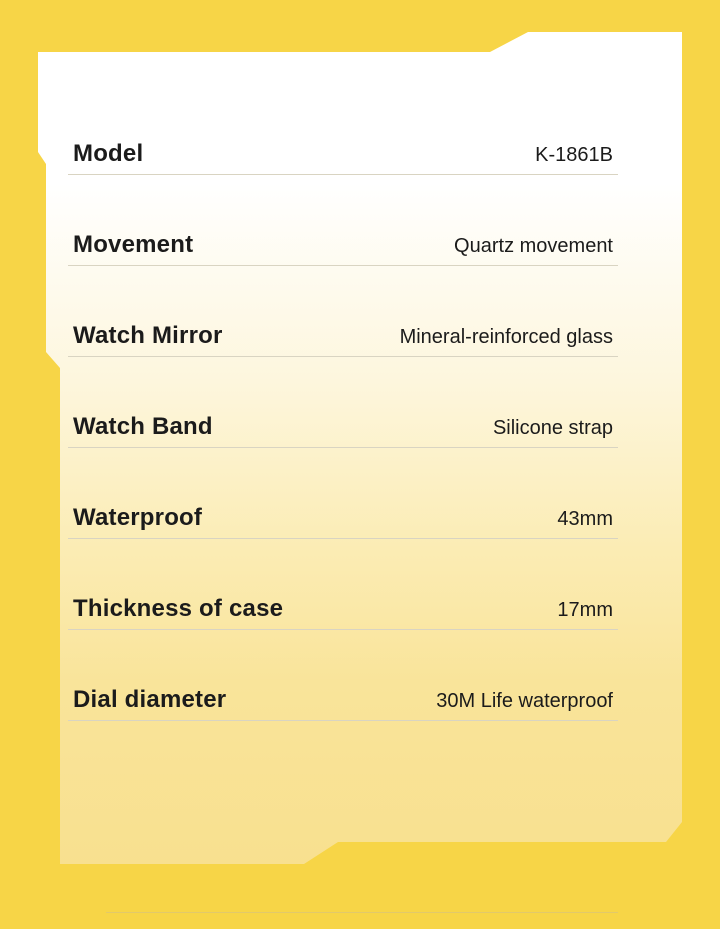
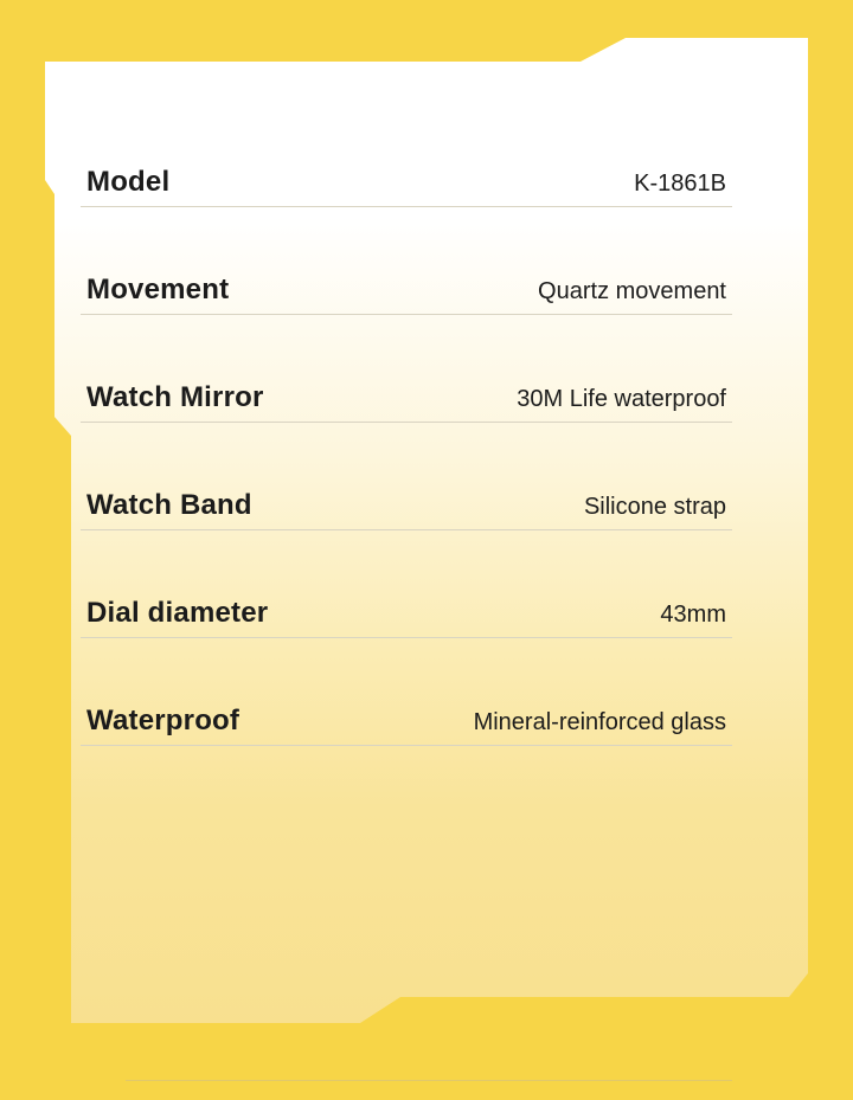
  Model
  K-1861B
  Movement
  Quartz movement
  Watch Mirror
- Mineral-reinforced glass
+ 30M Life waterproof
  Watch Band
  Silicone strap
- Waterproof
+ Dial diameter
  43mm
- Thickness of case
- 17mm
- Dial diameter
+ Waterproof
- 30M Life waterproof
+ Mineral-reinforced glass
